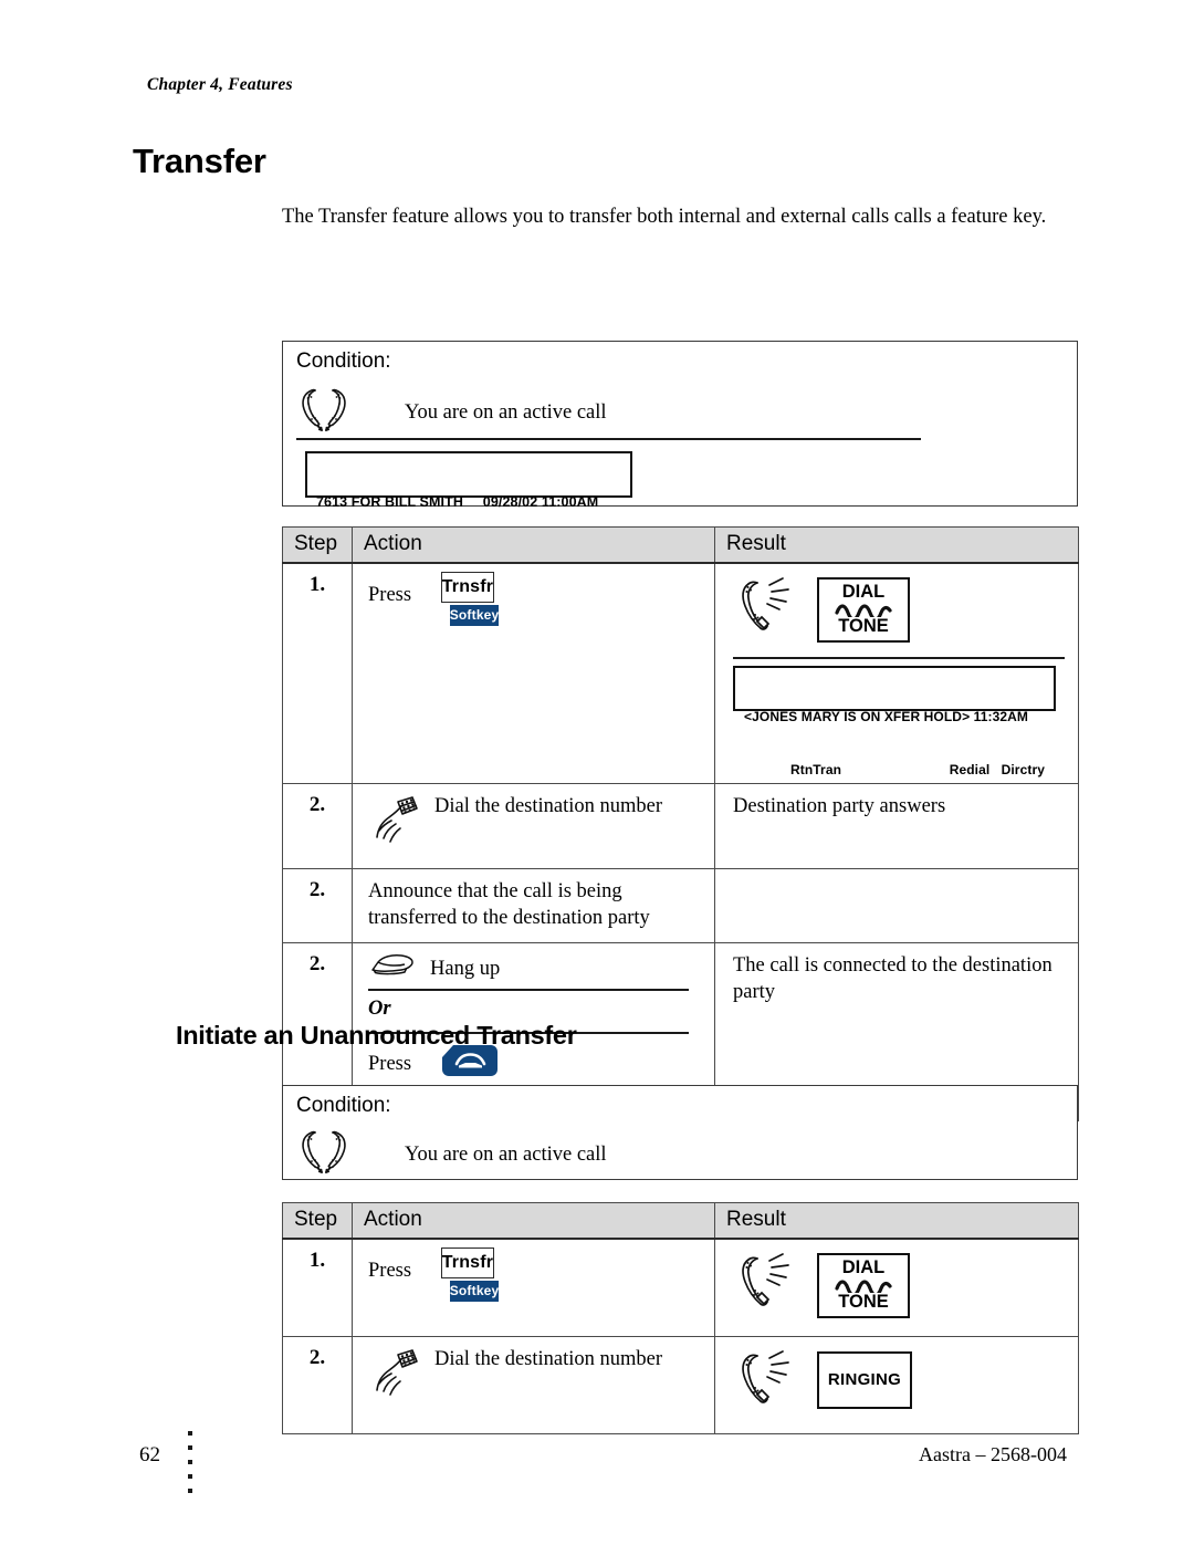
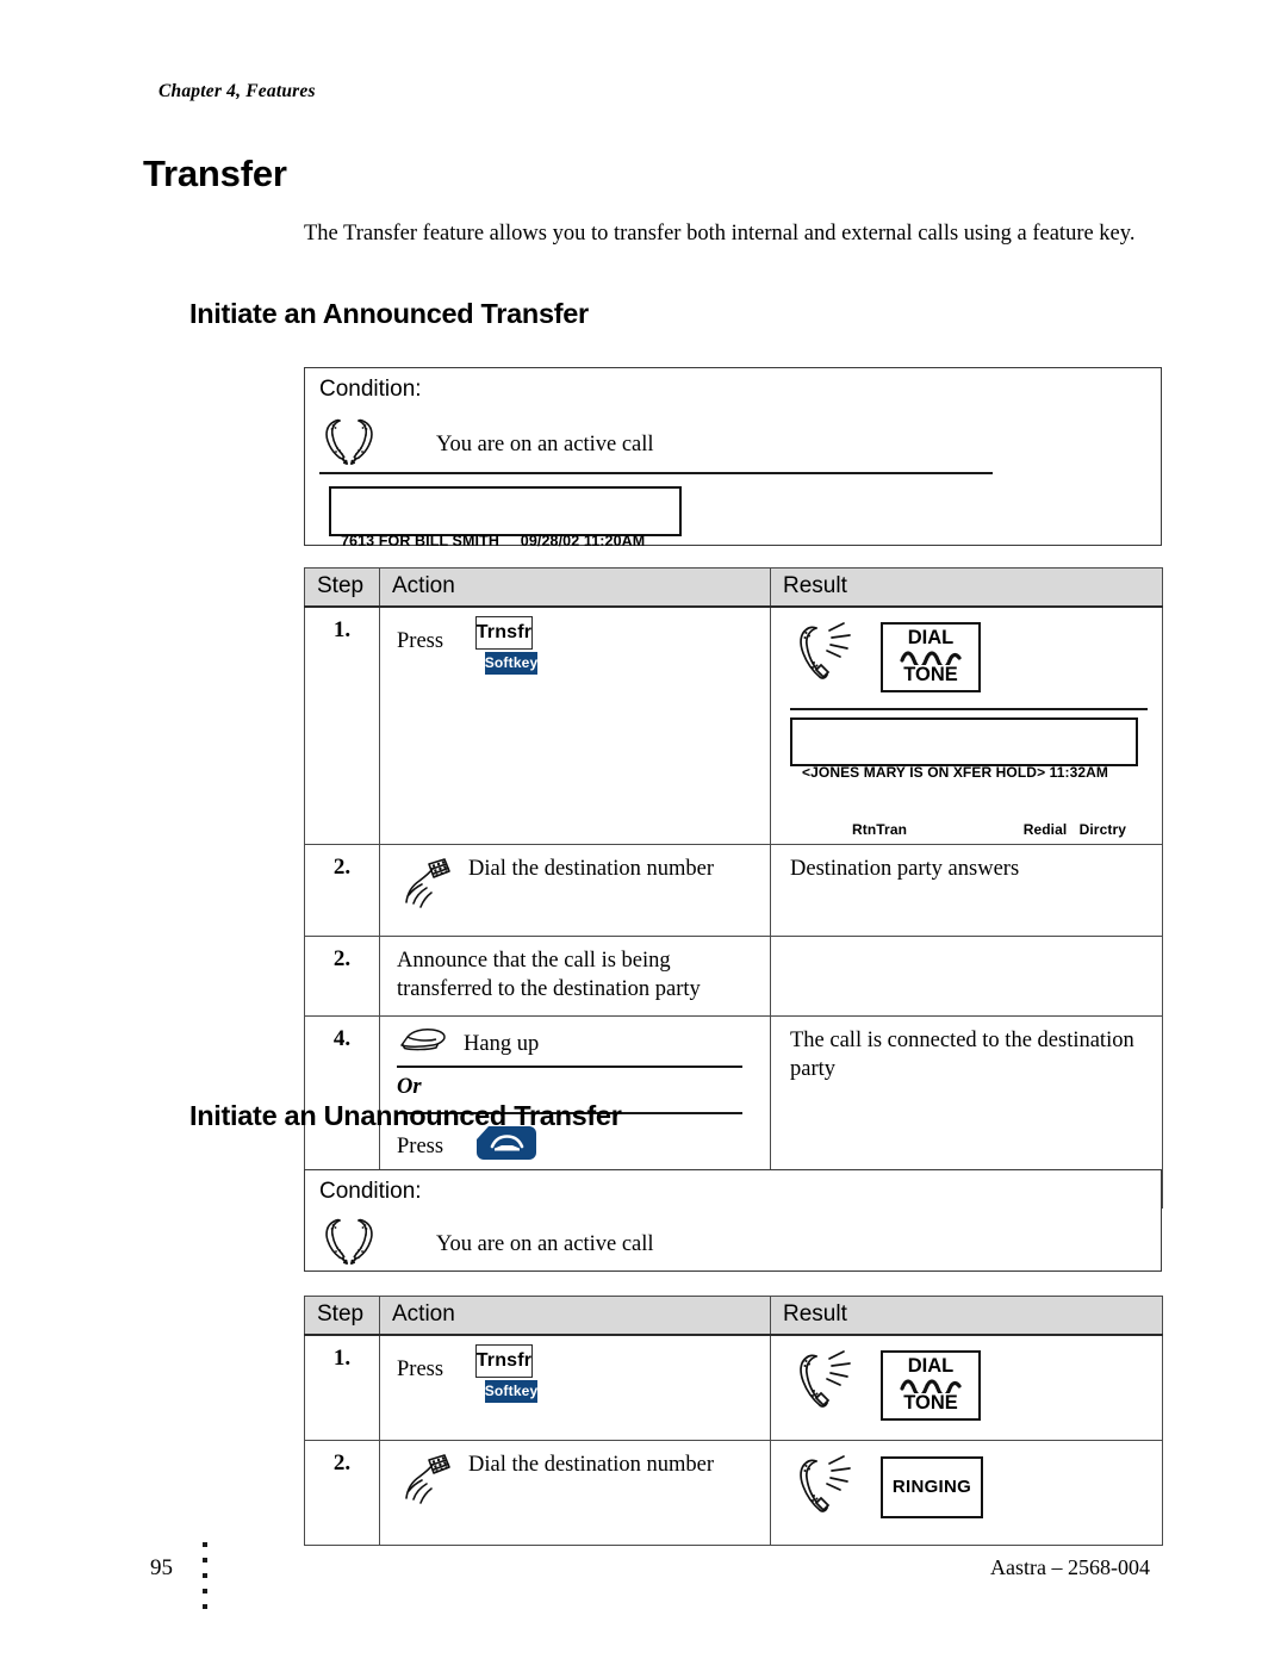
  Chapter 4, Features
  Transfer
- The Transfer feature allows you to transfer both internal and external calls calls a feature key.
+ The Transfer feature allows you to transfer both internal and external calls using a feature key.
+ Initiate an Announced Transfer
  Condition:
  You are on an active call
- 7613 FOR BILL SMITH 09/28/02 11:00AM
+ 7613 FOR BILL SMITH 09/28/02 11:20AM
  Step	Action	Result
  1.	Press Trnsfr Softkey	DIAL TONE <JONES MARY IS ON XFER HOLD> 11:32AM RtnTran Redial Dirctry
  2.	Dial the destination number	Destination party answers
  2.	Announce that the call is being transferred to the destination party
- 2.	Hang up Or Press	The call is connected to the destination party
+ 4.	Hang up Or Press	The call is connected to the destination party
  Initiate an Unannounced Transfer
  Condition:
  You are on an active call
  Step	Action	Result
  1.	Press Trnsfr Softkey	DIAL TONE
  2.	Dial the destination number	RINGING
- 62
+ 95
  Aastra – 2568-004
